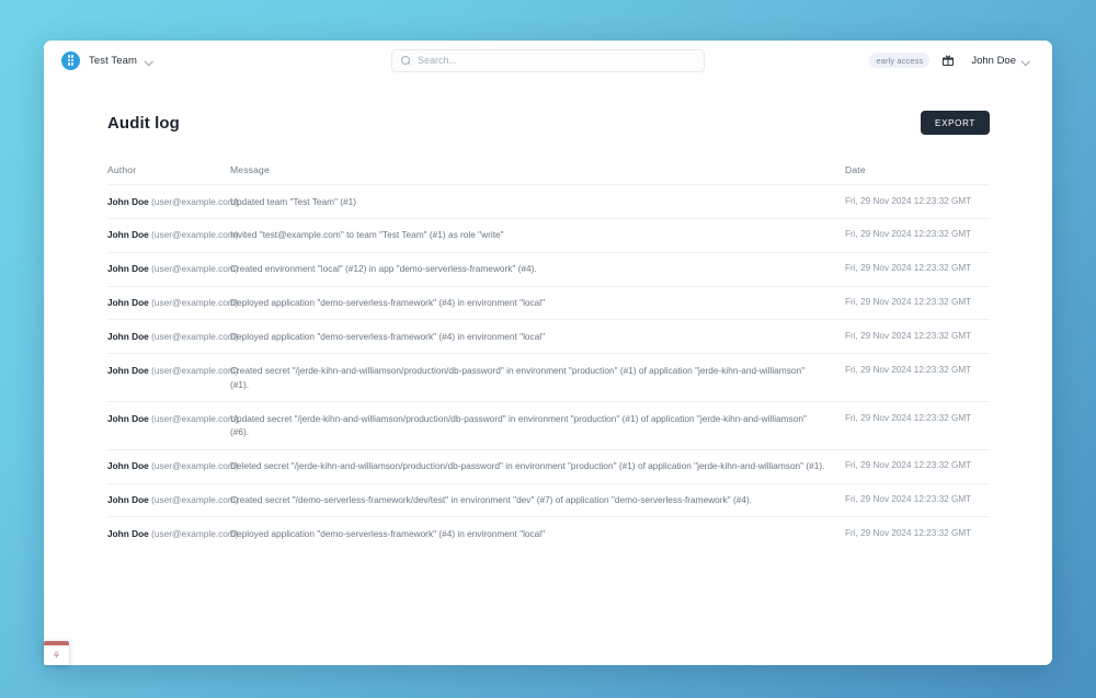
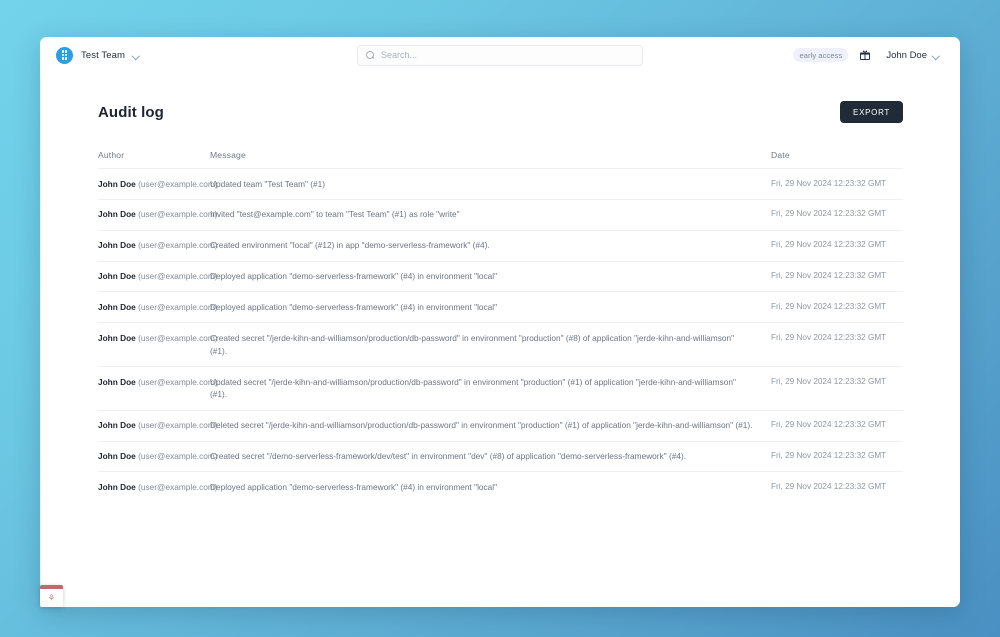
  Test Team
  Search...
  early access
  John Doe
  Audit log
  EXPORT
  Author	Message	Date
  John Doe (user@example.com)	Updated team "Test Team" (#1)	Fri, 29 Nov 2024 12:23:32 GMT
  John Doe (user@example.com)	Invited "test@example.com" to team "Test Team" (#1) as role "write"	Fri, 29 Nov 2024 12:23:32 GMT
  John Doe (user@example.com)	Created environment "local" (#12) in app "demo-serverless-framework" (#4).	Fri, 29 Nov 2024 12:23:32 GMT
  John Doe (user@example.com)	Deployed application "demo-serverless-framework" (#4) in environment "local"	Fri, 29 Nov 2024 12:23:32 GMT
  John Doe (user@example.com)	Deployed application "demo-serverless-framework" (#4) in environment "local"	Fri, 29 Nov 2024 12:23:32 GMT
- John Doe (user@example.com)	Created secret "/jerde-kihn-and-williamson/production/db-password" in environment "production" (#1) of application "jerde-kihn-and-williamson" (#1).	Fri, 29 Nov 2024 12:23:32 GMT
+ John Doe (user@example.com)	Created secret "/jerde-kihn-and-williamson/production/db-password" in environment "production" (#8) of application "jerde-kihn-and-williamson" (#1).	Fri, 29 Nov 2024 12:23:32 GMT
- John Doe (user@example.com)	Updated secret "/jerde-kihn-and-williamson/production/db-password" in environment "production" (#1) of application "jerde-kihn-and-williamson" (#6).	Fri, 29 Nov 2024 12:23:32 GMT
+ John Doe (user@example.com)	Updated secret "/jerde-kihn-and-williamson/production/db-password" in environment "production" (#1) of application "jerde-kihn-and-williamson" (#1).	Fri, 29 Nov 2024 12:23:32 GMT
  John Doe (user@example.com)	Deleted secret "/jerde-kihn-and-williamson/production/db-password" in environment "production" (#1) of application "jerde-kihn-and-williamson" (#1).	Fri, 29 Nov 2024 12:23:32 GMT
- John Doe (user@example.com)	Created secret "/demo-serverless-framework/dev/test" in environment "dev" (#7) of application "demo-serverless-framework" (#4).	Fri, 29 Nov 2024 12:23:32 GMT
+ John Doe (user@example.com)	Created secret "/demo-serverless-framework/dev/test" in environment "dev" (#8) of application "demo-serverless-framework" (#4).	Fri, 29 Nov 2024 12:23:32 GMT
  John Doe (user@example.com)	Deployed application "demo-serverless-framework" (#4) in environment "local"	Fri, 29 Nov 2024 12:23:32 GMT
  ⚘
